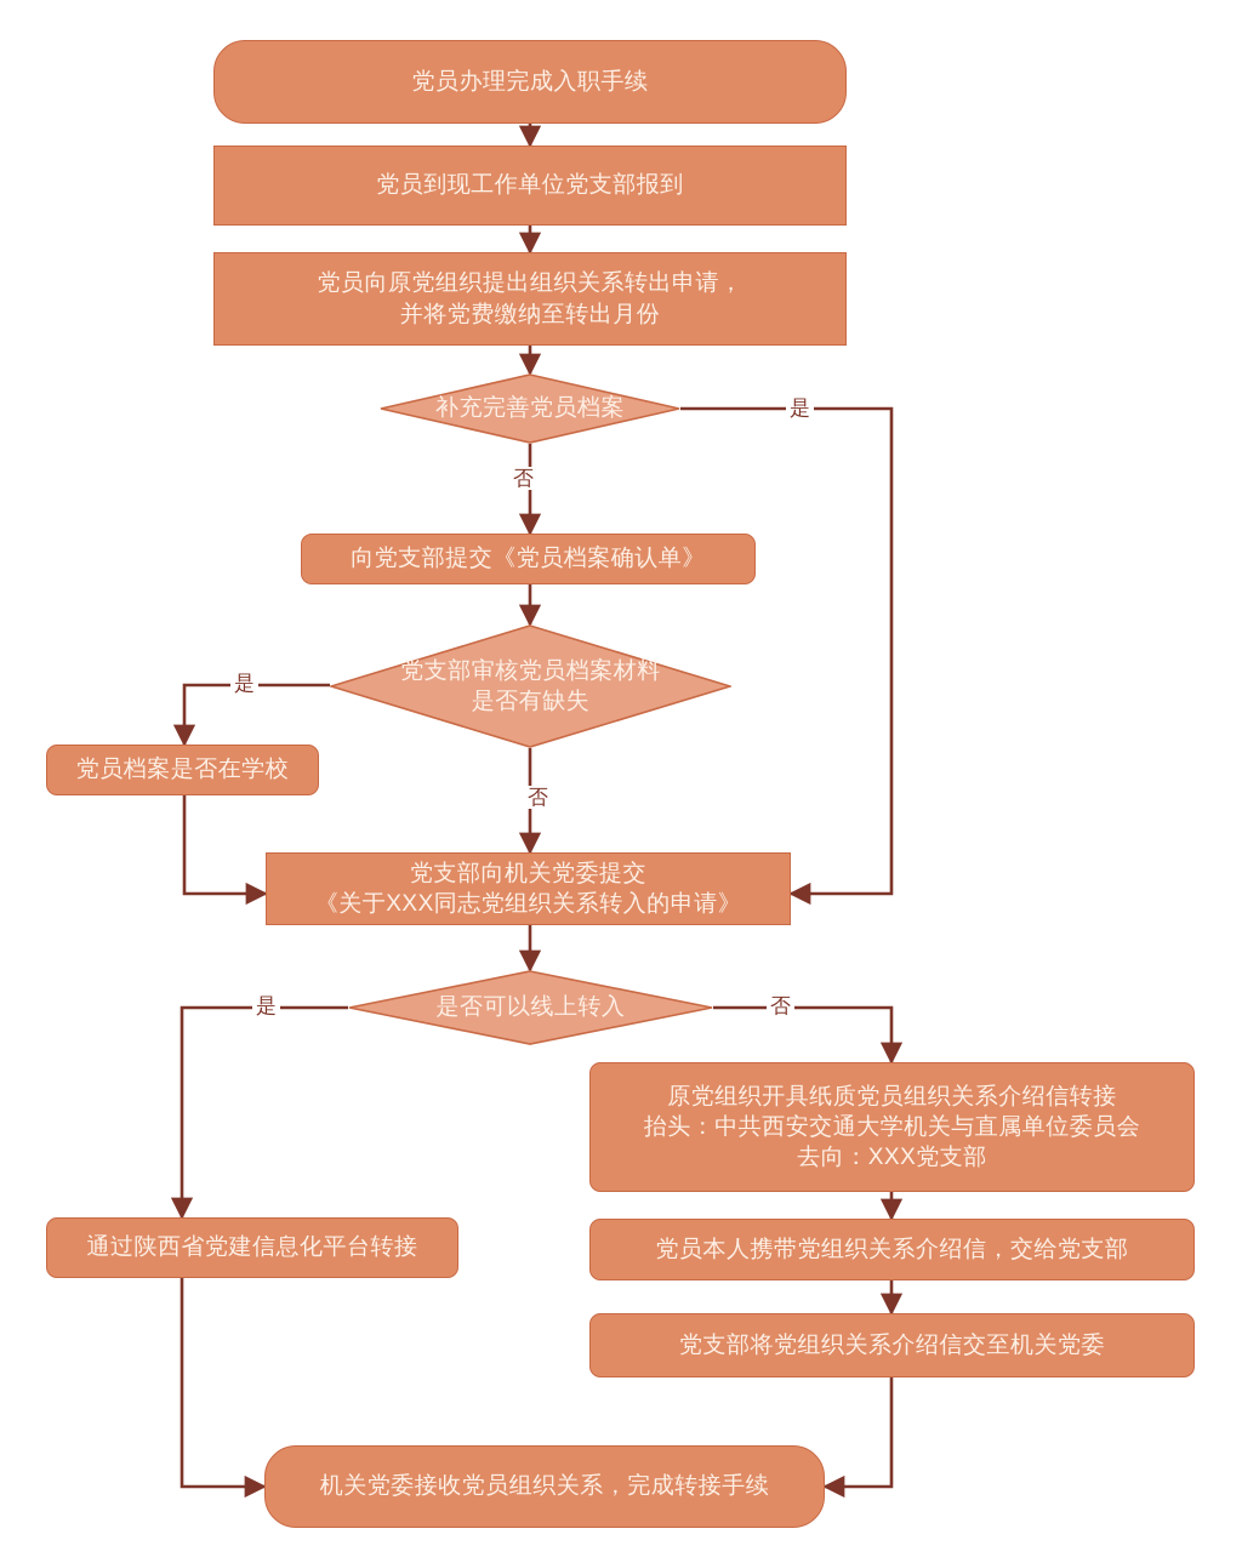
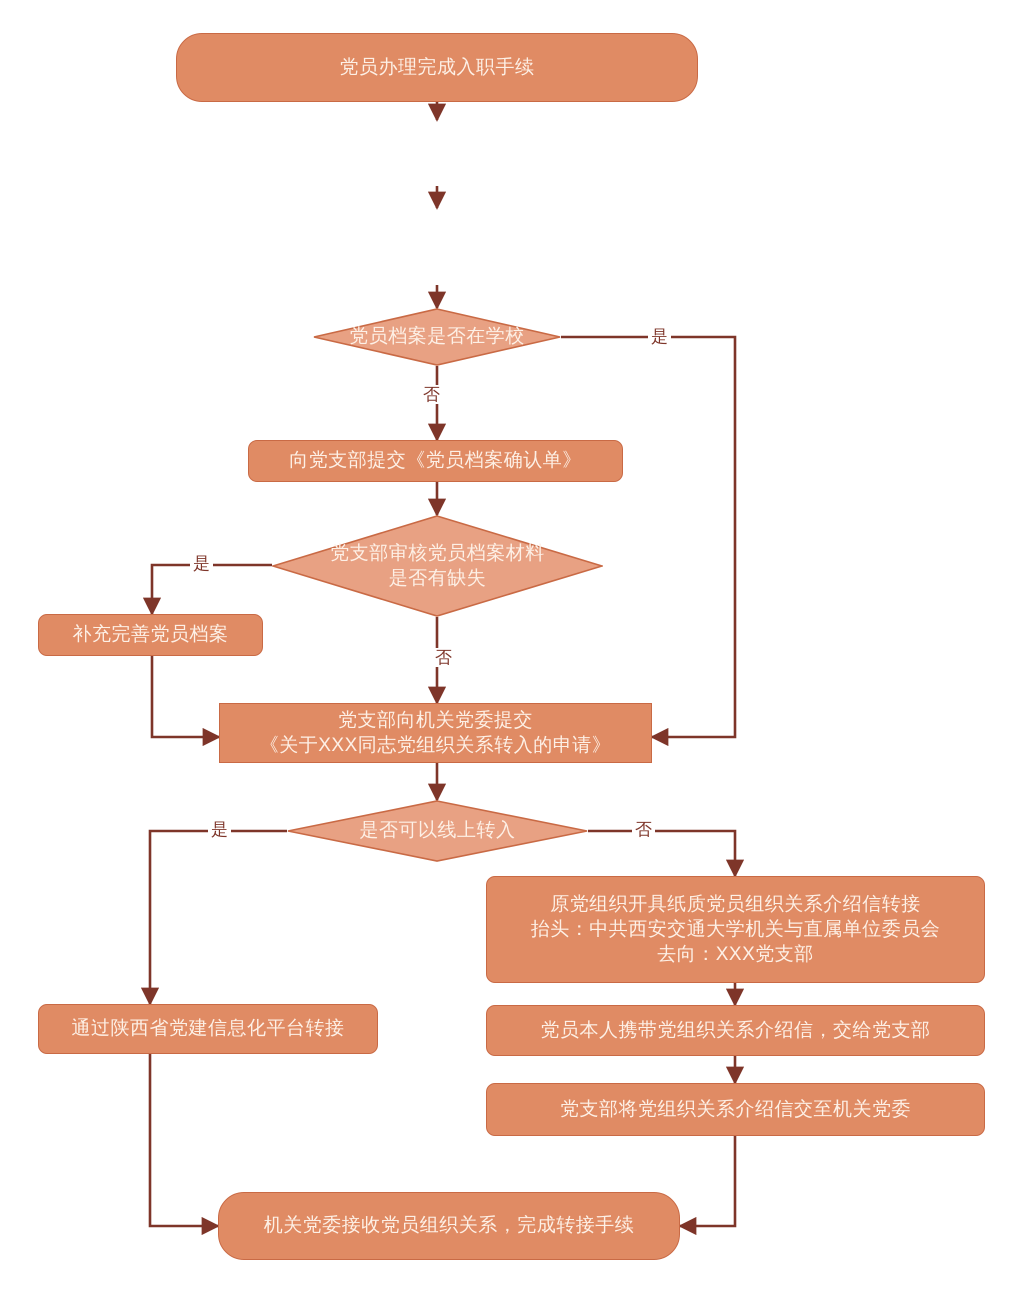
  党员办理完成入职手续
- 党员到现工作单位党支部报到
- 党员向原党组织提出组织关系转出申请，
- 并将党费缴纳至转出月份
- 补充完善党员档案
+ 党员档案是否在学校
  向党支部提交《党员档案确认单》
  党支部审核党员档案材料
  是否有缺失
- 党员档案是否在学校
+ 补充完善党员档案
  党支部向机关党委提交
  《关于XXX同志党组织关系转入的申请》
  是否可以线上转入
  原党组织开具纸质党员组织关系介绍信转接
  抬头：中共西安交通大学机关与直属单位委员会
  去向：XXX党支部
  通过陕西省党建信息化平台转接
  党员本人携带党组织关系介绍信，交给党支部
  党支部将党组织关系介绍信交至机关党委
  机关党委接收党员组织关系，完成转接手续
  是
  否
  是
  否
  是
  否
